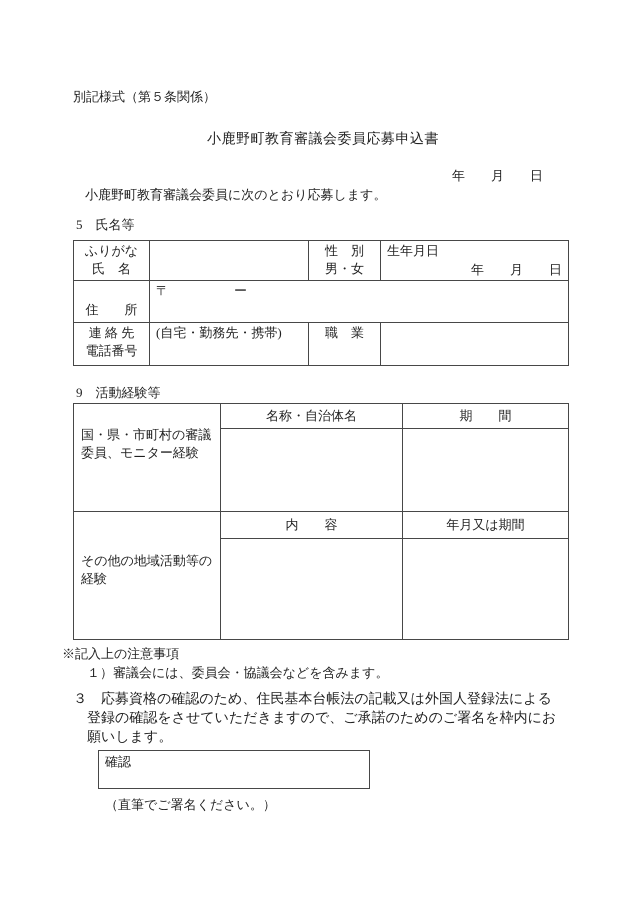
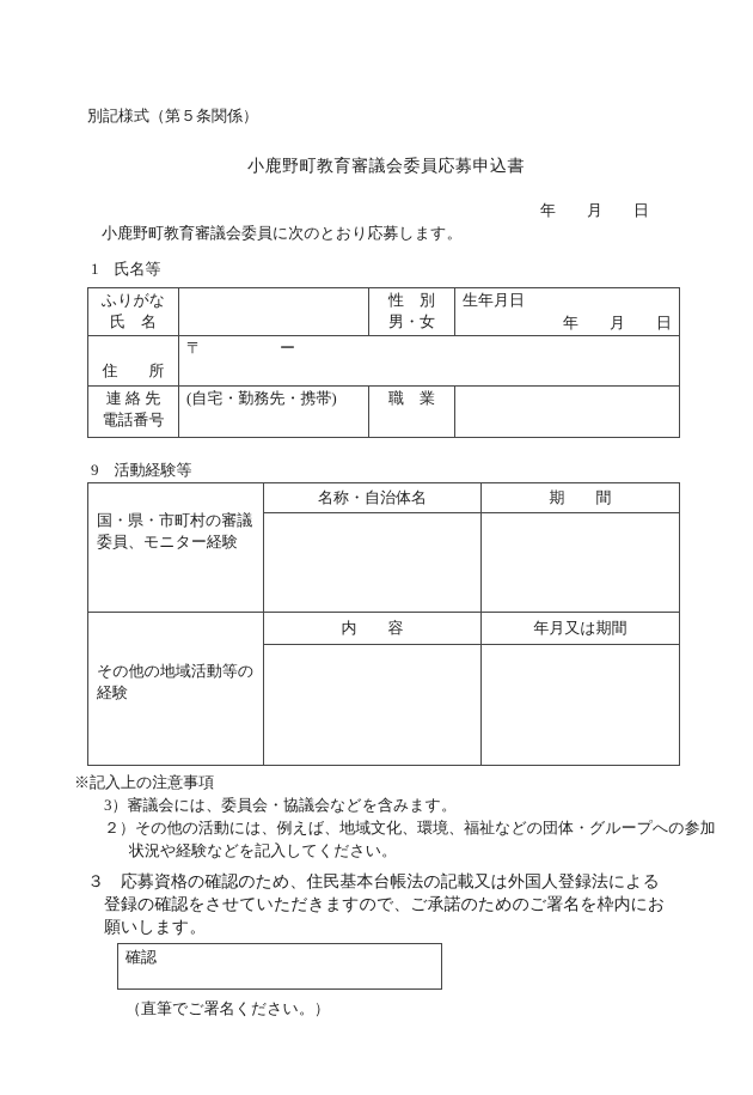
  別記様式（第５条関係）
  小鹿野町教育審議会委員応募申込書
  年 月 日
  小鹿野町教育審議会委員に次のとおり応募します。
- 5 氏名等
+ 1 氏名等
  ふりがな 氏 名		性 別 男・女	生年月日 年 月 日
  住 所	〒 ー
  連 絡 先 電話番号	(自宅・勤務先・携帯)	職 業
  9 活動経験等
  国・県・市町村の審議委員、モニター経験	名称・自治体名	期 間
  その他の地域活動等の経験	内 容	年月又は期間
  ※記入上の注意事項
- １）審議会には、委員会・協議会などを含みます。
+ 3）審議会には、委員会・協議会などを含みます。
+ ２）その他の活動には、例えば、地域文化、環境、福祉などの団体・グループへの参加状況や経験などを記入してください。
  ３ 応募資格の確認のため、住民基本台帳法の記載又は外国人登録法による登録の確認をさせていただきますので、ご承諾のためのご署名を枠内にお願いします。
  確認
  （直筆でご署名ください。）
